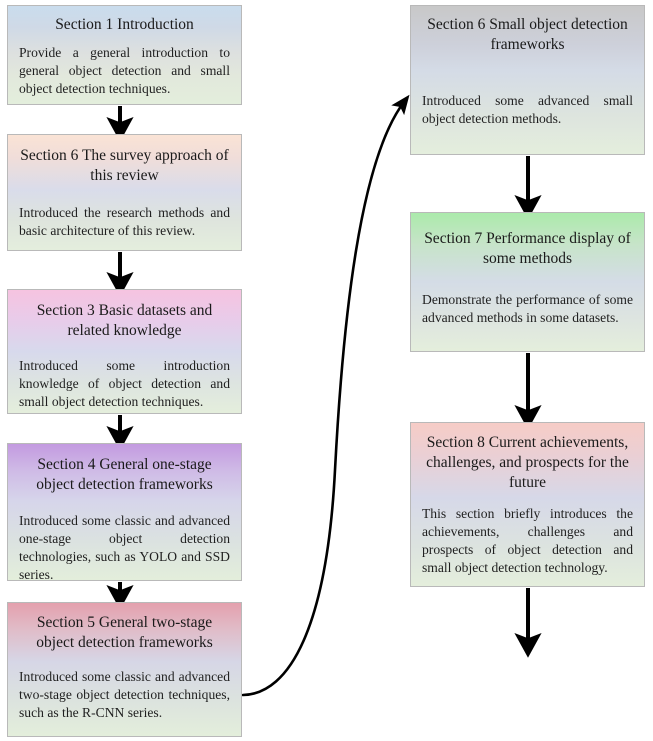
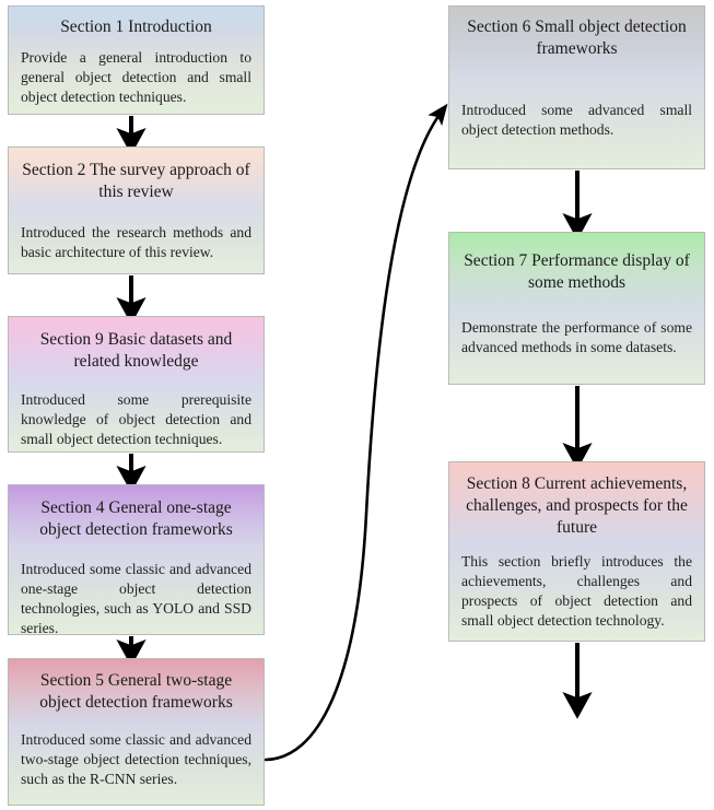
  Section 1 Introduction
  Provide a general introduction to general object detection and small object detection techniques.
- Section 6 The survey approach of this review
+ Section 2 The survey approach of this review
  Introduced the research methods and basic architecture of this review.
- Section 3 Basic datasets and related knowledge
+ Section 9 Basic datasets and related knowledge
- Introduced some introduction knowledge of object detection and small object detection techniques.
+ Introduced some prerequisite knowledge of object detection and small object detection techniques.
  Section 4 General one-stage object detection frameworks
  Introduced some classic and advanced one-stage object detection technologies, such as YOLO and SSD series.
  Section 5 General two-stage object detection frameworks
  Introduced some classic and advanced two-stage object detection techniques, such as the R-CNN series.
  Section 6 Small object detection frameworks
  Introduced some advanced small object detection methods.
  Section 7 Performance display of some methods
  Demonstrate the performance of some advanced methods in some datasets.
  Section 8 Current achievements, challenges, and prospects for the future
  This section briefly introduces the achievements, challenges and prospects of object detection and small object detection technology.
